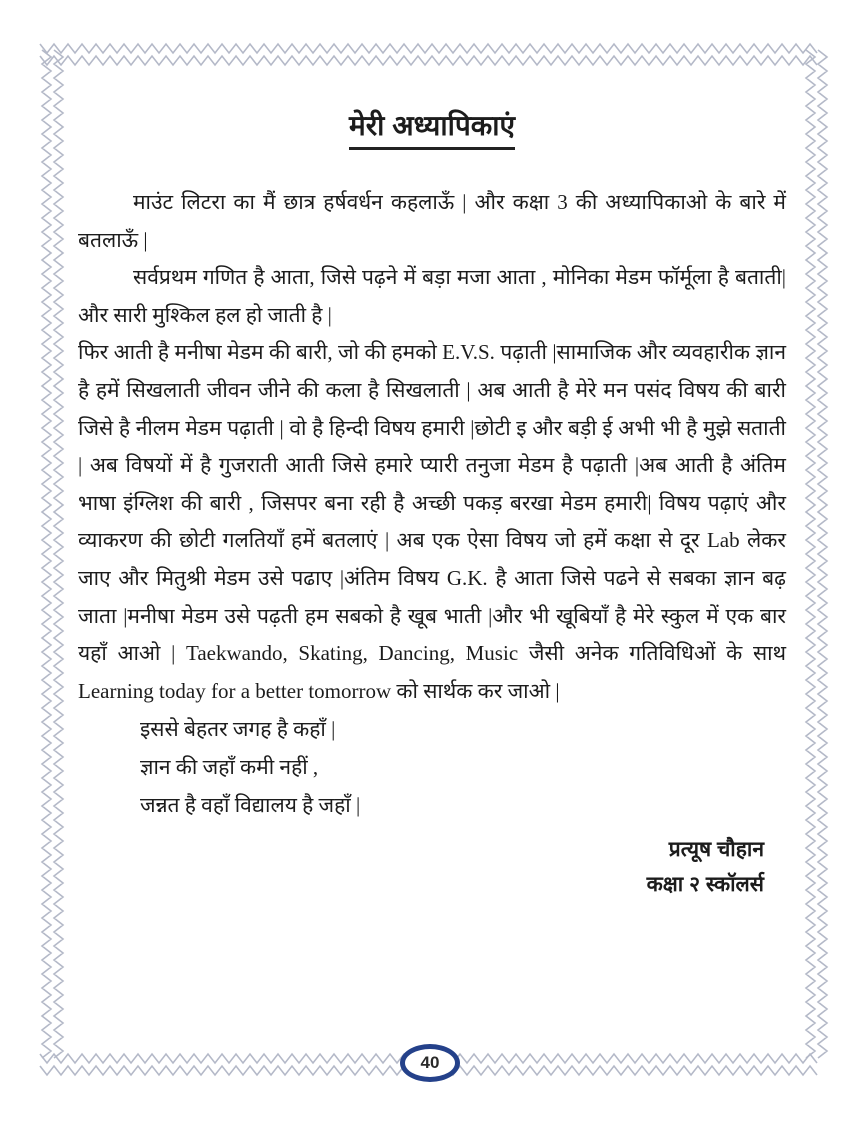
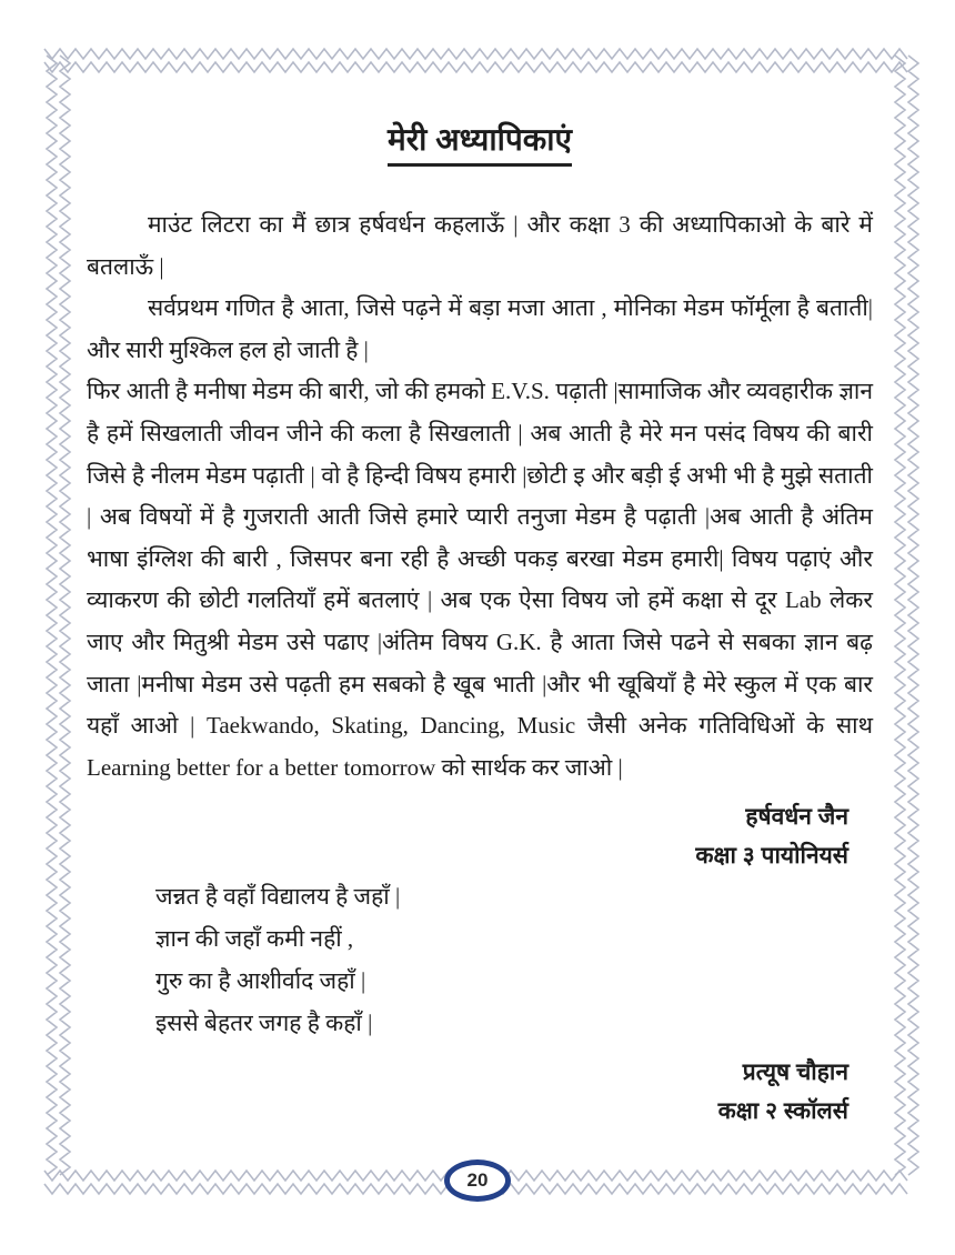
  मेरी अध्यापिकाएं
  माउंट लिटरा का मैं छात्र हर्षवर्धन कहलाऊँ | और कक्षा 3 की अध्यापिकाओ के बारे में बतलाऊँ |
  सर्वप्रथम गणित है आता, जिसे पढ़ने में बड़ा मजा आता , मोनिका मेडम फॉर्मूला है बताती| और सारी मुश्किल हल हो जाती है |
- फिर आती है मनीषा मेडम की बारी, जो की हमको E.V.S. पढ़ाती |सामाजिक और व्यवहारीक ज्ञान है हमें सिखलाती जीवन जीने की कला है सिखलाती | अब आती है मेरे मन पसंद विषय की बारी जिसे है नीलम मेडम पढ़ाती | वो है हिन्दी विषय हमारी |छोटी इ और बड़ी ई अभी भी है मुझे सताती | अब विषयों में है गुजराती आती जिसे हमारे प्यारी तनुजा मेडम है पढ़ाती |अब आती है अंतिम भाषा इंग्लिश की बारी , जिसपर बना रही है अच्छी पकड़ बरखा मेडम हमारी| विषय पढ़ाएं और व्याकरण की छोटी गलतियाँ हमें बतलाएं | अब एक ऐसा विषय जो हमें कक्षा से दूर Lab लेकर जाए और मितुश्री मेडम उसे पढाए |अंतिम विषय G.K. है आता जिसे पढने से सबका ज्ञान बढ़ जाता |मनीषा मेडम उसे पढ़ती हम सबको है खूब भाती |और भी खूबियाँ है मेरे स्कुल में एक बार यहाँ आओ | Taekwando, Skating, Dancing, Music जैसी अनेक गतिविधिओं के साथ Learning today for a better tomorrow को सार्थक कर जाओ |
+ फिर आती है मनीषा मेडम की बारी, जो की हमको E.V.S. पढ़ाती |सामाजिक और व्यवहारीक ज्ञान है हमें सिखलाती जीवन जीने की कला है सिखलाती | अब आती है मेरे मन पसंद विषय की बारी जिसे है नीलम मेडम पढ़ाती | वो है हिन्दी विषय हमारी |छोटी इ और बड़ी ई अभी भी है मुझे सताती | अब विषयों में है गुजराती आती जिसे हमारे प्यारी तनुजा मेडम है पढ़ाती |अब आती है अंतिम भाषा इंग्लिश की बारी , जिसपर बना रही है अच्छी पकड़ बरखा मेडम हमारी| विषय पढ़ाएं और व्याकरण की छोटी गलतियाँ हमें बतलाएं | अब एक ऐसा विषय जो हमें कक्षा से दूर Lab लेकर जाए और मितुश्री मेडम उसे पढाए |अंतिम विषय G.K. है आता जिसे पढने से सबका ज्ञान बढ़ जाता |मनीषा मेडम उसे पढ़ती हम सबको है खूब भाती |और भी खूबियाँ है मेरे स्कुल में एक बार यहाँ आओ | Taekwando, Skating, Dancing, Music जैसी अनेक गतिविधिओं के साथ Learning better for a better tomorrow को सार्थक कर जाओ |
+ हर्षवर्धन जैन
+ कक्षा ३ पायोनियर्स
- इससे बेहतर जगह है कहाँ |
+ जन्नत है वहाँ विद्यालय है जहाँ |
  ज्ञान की जहाँ कमी नहीं ,
+ गुरु का है आशीर्वाद जहाँ |
- जन्नत है वहाँ विद्यालय है जहाँ |
+ इससे बेहतर जगह है कहाँ |
  प्रत्यूष चौहान
  कक्षा २ स्कॉलर्स
- 40
+ 20
